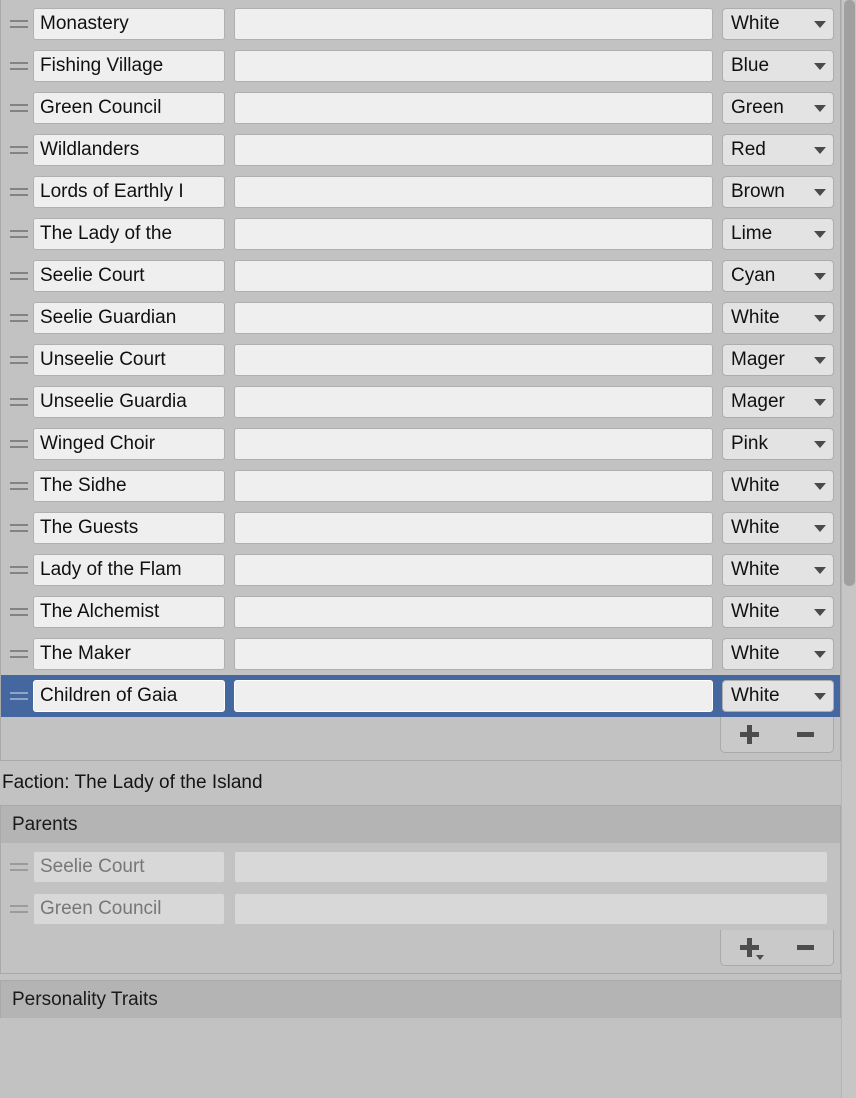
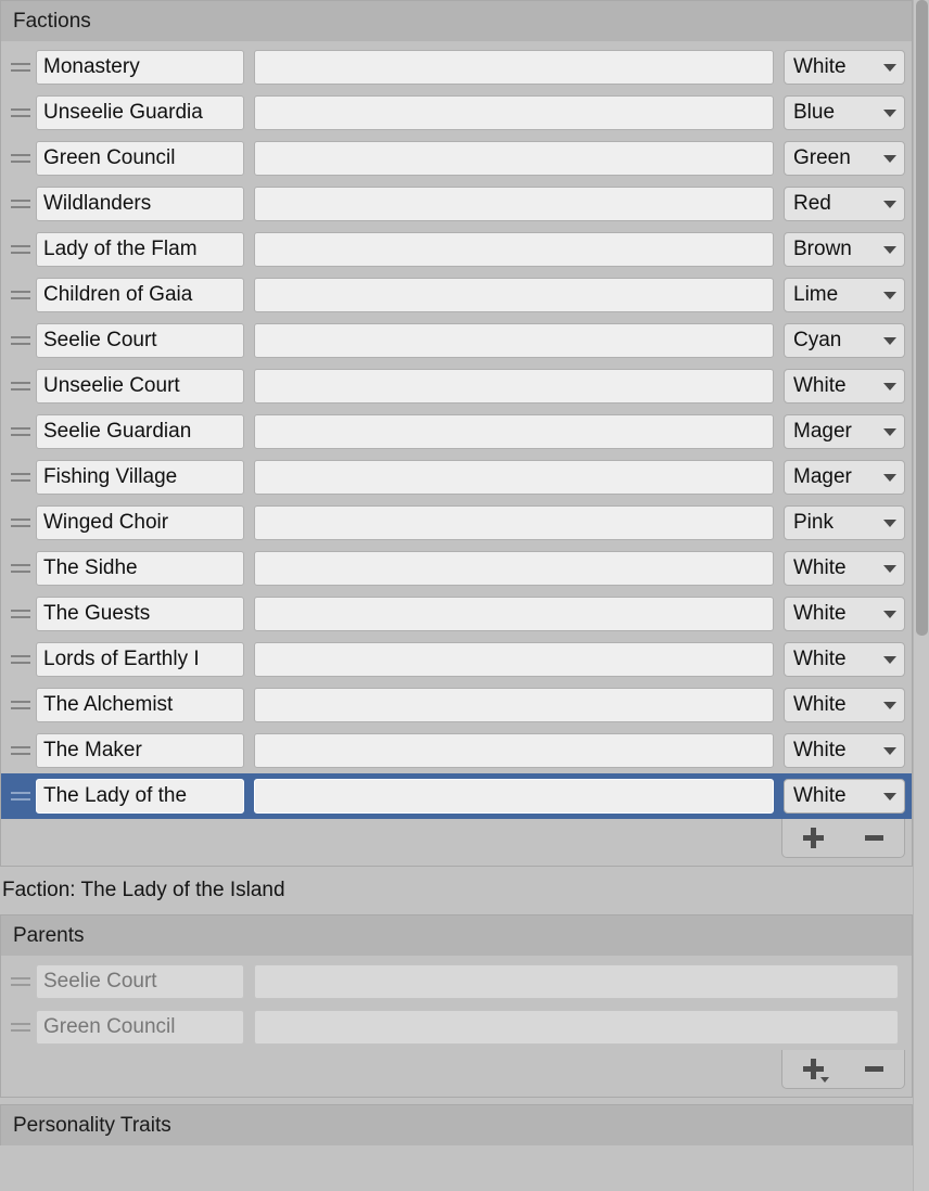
+ Factions
  Monastery
  White
- Fishing Village
+ Unseelie Guardia
  Blue
  Green Council
  Green
  Wildlanders
  Red
- Lords of Earthly I
+ Lady of the Flam
  Brown
- The Lady of the
+ Children of Gaia
  Lime
  Seelie Court
  Cyan
- Seelie Guardian
+ Unseelie Court
  White
- Unseelie Court
+ Seelie Guardian
  Mager
- Unseelie Guardia
+ Fishing Village
  Mager
  Winged Choir
  Pink
  The Sidhe
  White
  The Guests
  White
- Lady of the Flam
+ Lords of Earthly I
  White
  The Alchemist
  White
  The Maker
  White
- Children of Gaia
+ The Lady of the
  White
  Faction: The Lady of the Island
  Parents
  Seelie Court
  Green Council
  Personality Traits
